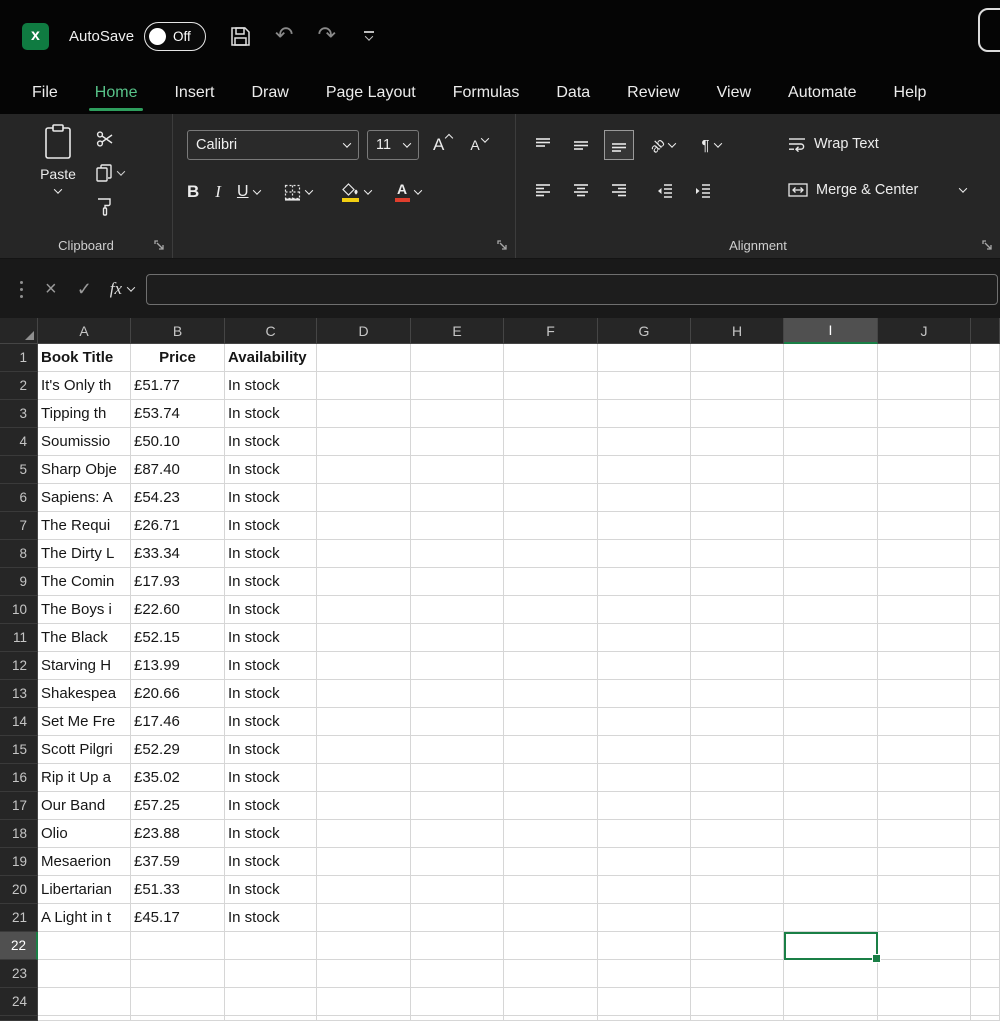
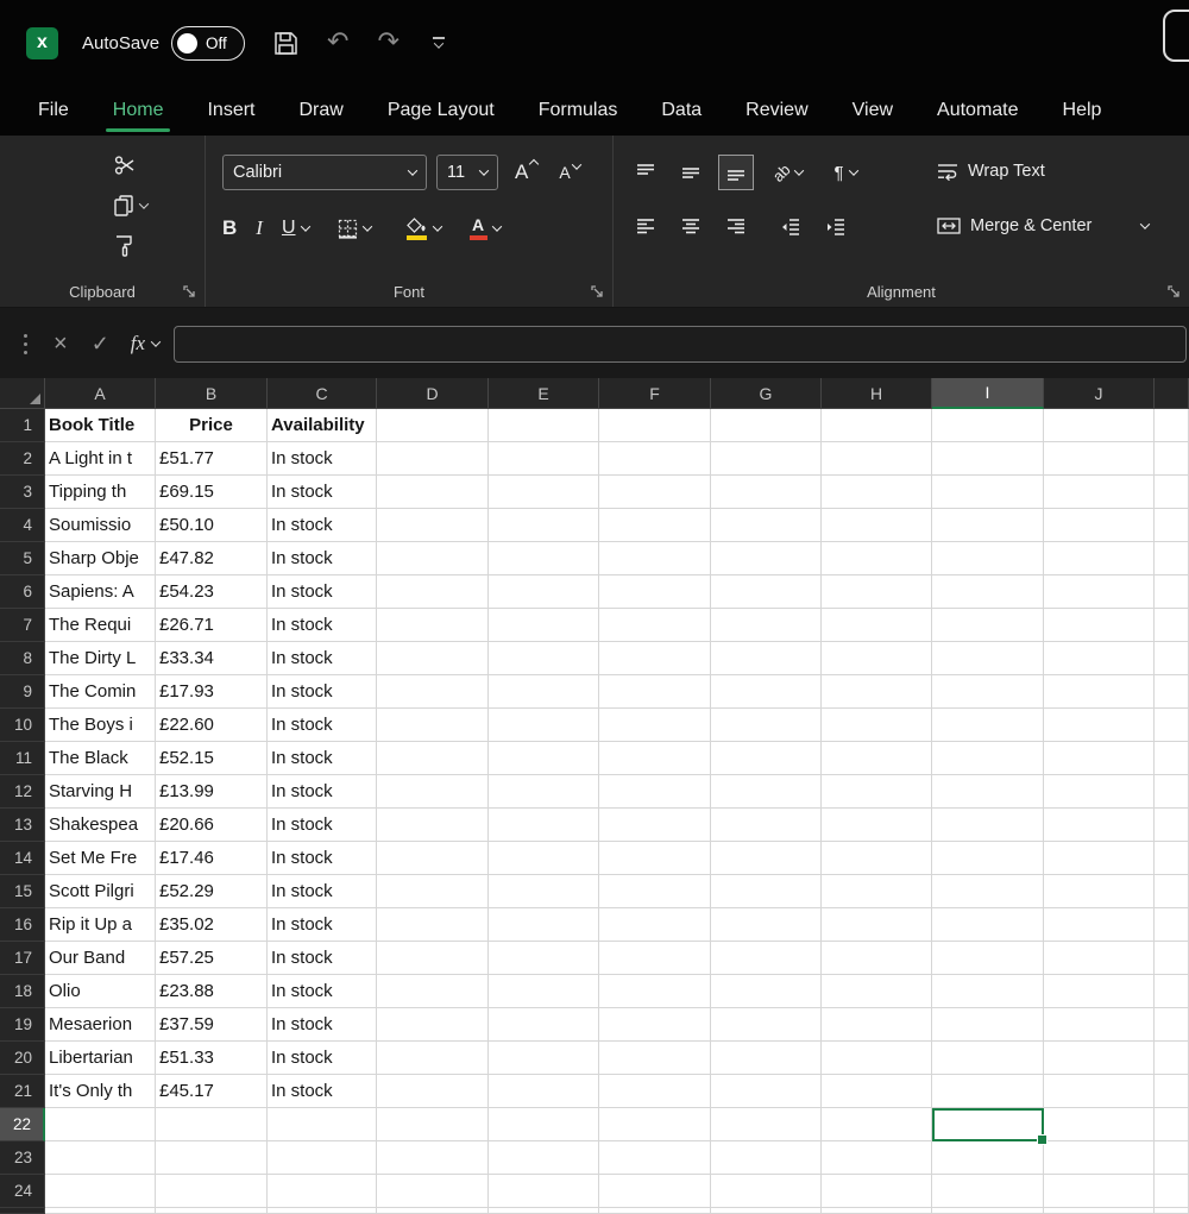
  x
  AutoSave
  Off
  ↶
  ↷
  File
  Home
  Insert
  Draw
  Page Layout
  Formulas
  Data
  Review
  View
  Automate
  Help
- Paste
  Clipboard
  Calibri
  11
  A
  A
  B
  I
  U
  A
+ Font
  ¶
  Wrap Text
  Merge & Center
  Alignment
  ×
  ✓
  fx
  A
  B
  C
  D
  E
  F
  G
  H
  I
  J
  1
  Book Title
  Price
  Availability
  2
- It's Only th
+ A Light in t
  £51.77
  In stock
  3
  Tipping th
- £53.74
+ £69.15
  In stock
  4
  Soumissio
  £50.10
  In stock
  5
  Sharp Obje
- £87.40
+ £47.82
  In stock
  6
  Sapiens: A
  £54.23
  In stock
  7
  The Requi
  £26.71
  In stock
  8
  The Dirty L
  £33.34
  In stock
  9
  The Comin
  £17.93
  In stock
  10
  The Boys i
  £22.60
  In stock
  11
  The Black
  £52.15
  In stock
  12
  Starving H
  £13.99
  In stock
  13
  Shakespea
  £20.66
  In stock
  14
  Set Me Fre
  £17.46
  In stock
  15
  Scott Pilgri
  £52.29
  In stock
  16
  Rip it Up a
  £35.02
  In stock
  17
  Our Band
  £57.25
  In stock
  18
  Olio
  £23.88
  In stock
  19
  Mesaerion
  £37.59
  In stock
  20
  Libertarian
  £51.33
  In stock
  21
- A Light in t
+ It's Only th
  £45.17
  In stock
  22
  23
  24
